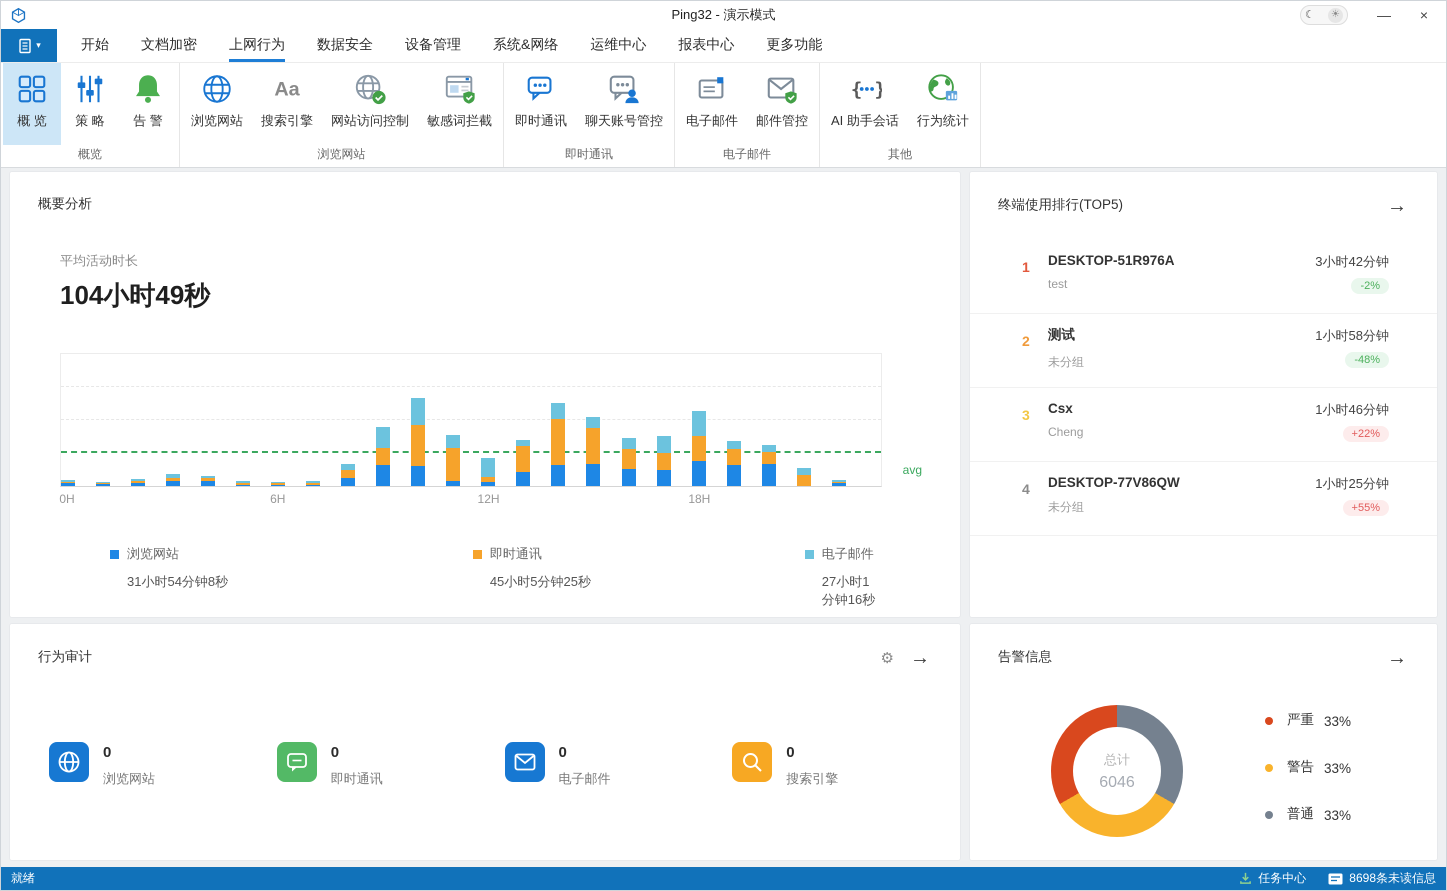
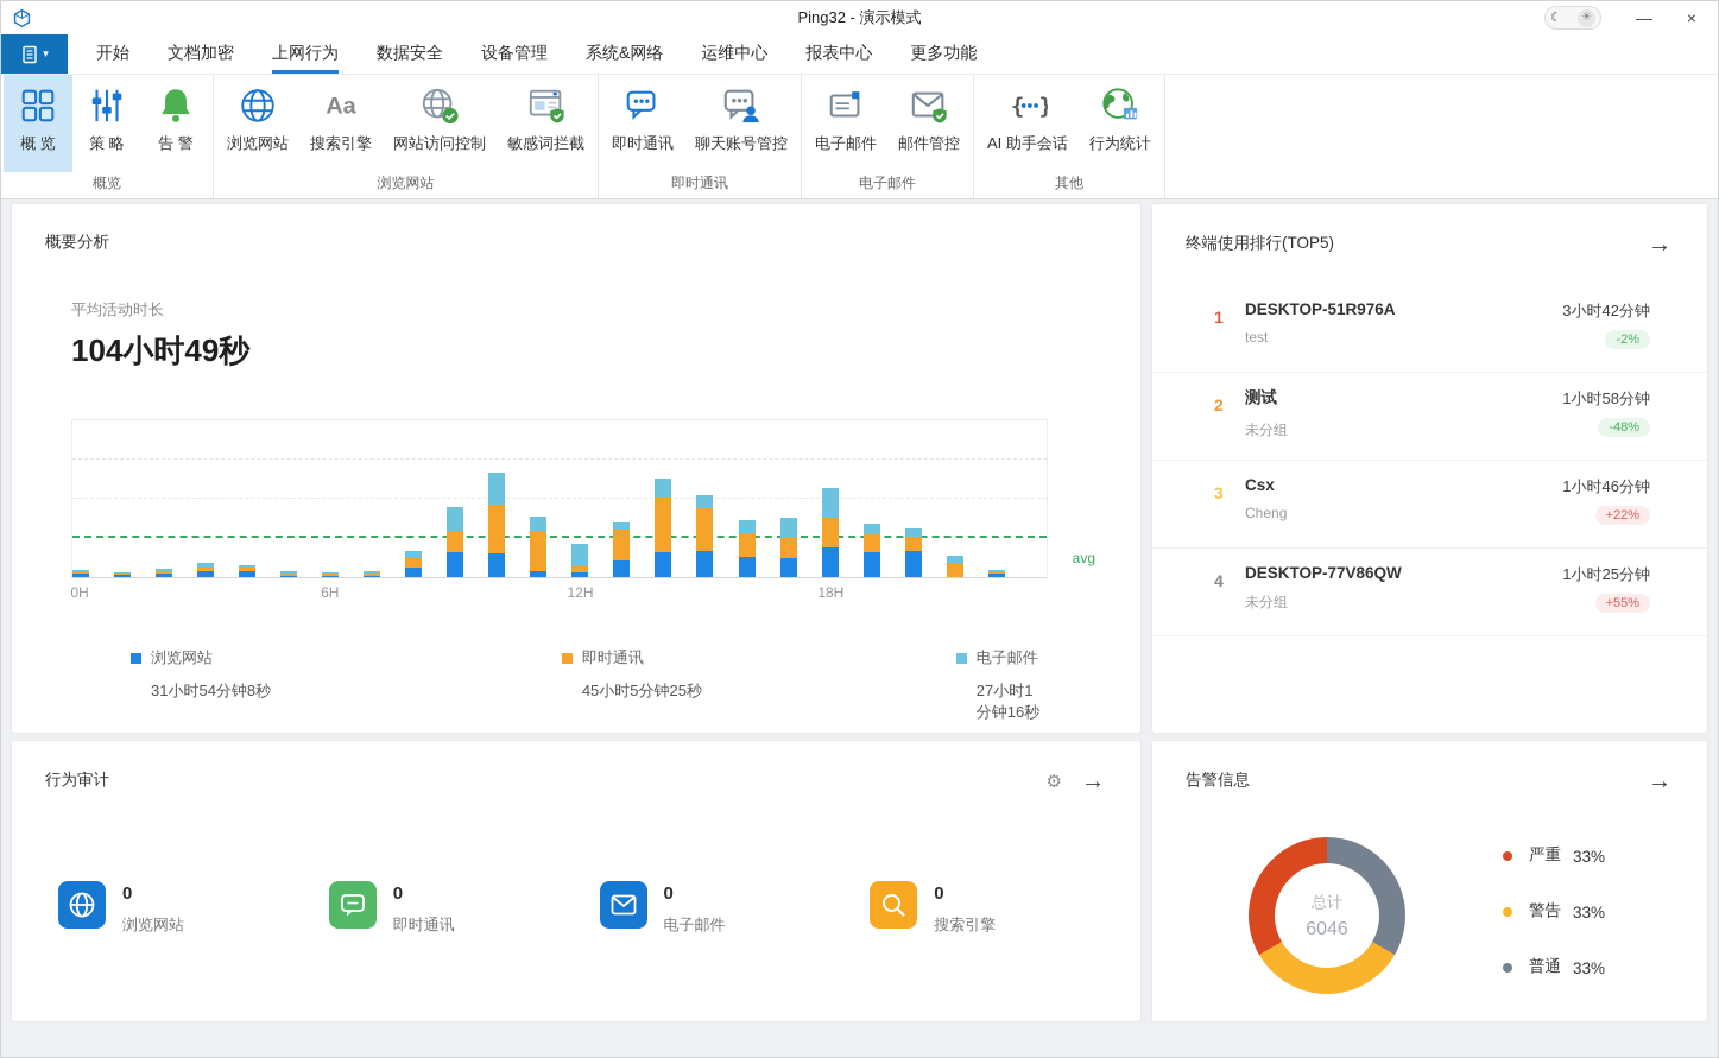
  Ping32 - 演示模式
  ☾
  ☀
  —
  ×
  ▾
  开始
  文档加密
  上网行为
  数据安全
  设备管理
  系统&网络
  运维中心
  报表中心
  更多功能
  概 览
  策 略
  告 警
  概览
  浏览网站
  Aa
  搜索引擎
  网站访问控制
  敏感词拦截
  浏览网站
  即时通讯
  聊天账号管控
  即时通讯
  电子邮件
  邮件管控
  电子邮件
  {
  }
  AI 助手会话
  行为统计
  其他
  概要分析
  平均活动时长
  104小时49秒
  avg
  0H
  6H
  12H
  18H
  浏览网站
  31小时54分钟8秒
  即时通讯
  45小时5分钟25秒
  电子邮件
  27小时1分钟16秒
  终端使用排行(TOP5)
  →
  1
  DESKTOP-51R976A
  test
  3小时42分钟
  -2%
  2
  测试
  未分组
  1小时58分钟
  -48%
  3
  Csx
  Cheng
  1小时46分钟
  +22%
  4
  DESKTOP-77V86QW
  未分组
  1小时25分钟
  +55%
  行为审计
  ⚙
  →
  0
  浏览网站
  0
  即时通讯
  0
  电子邮件
  0
  搜索引擎
  告警信息
  →
  总计
  6046
  严重
  33%
  警告
  33%
  普通
  33%
- 就绪
- 任务中心
- 8698条未读信息
